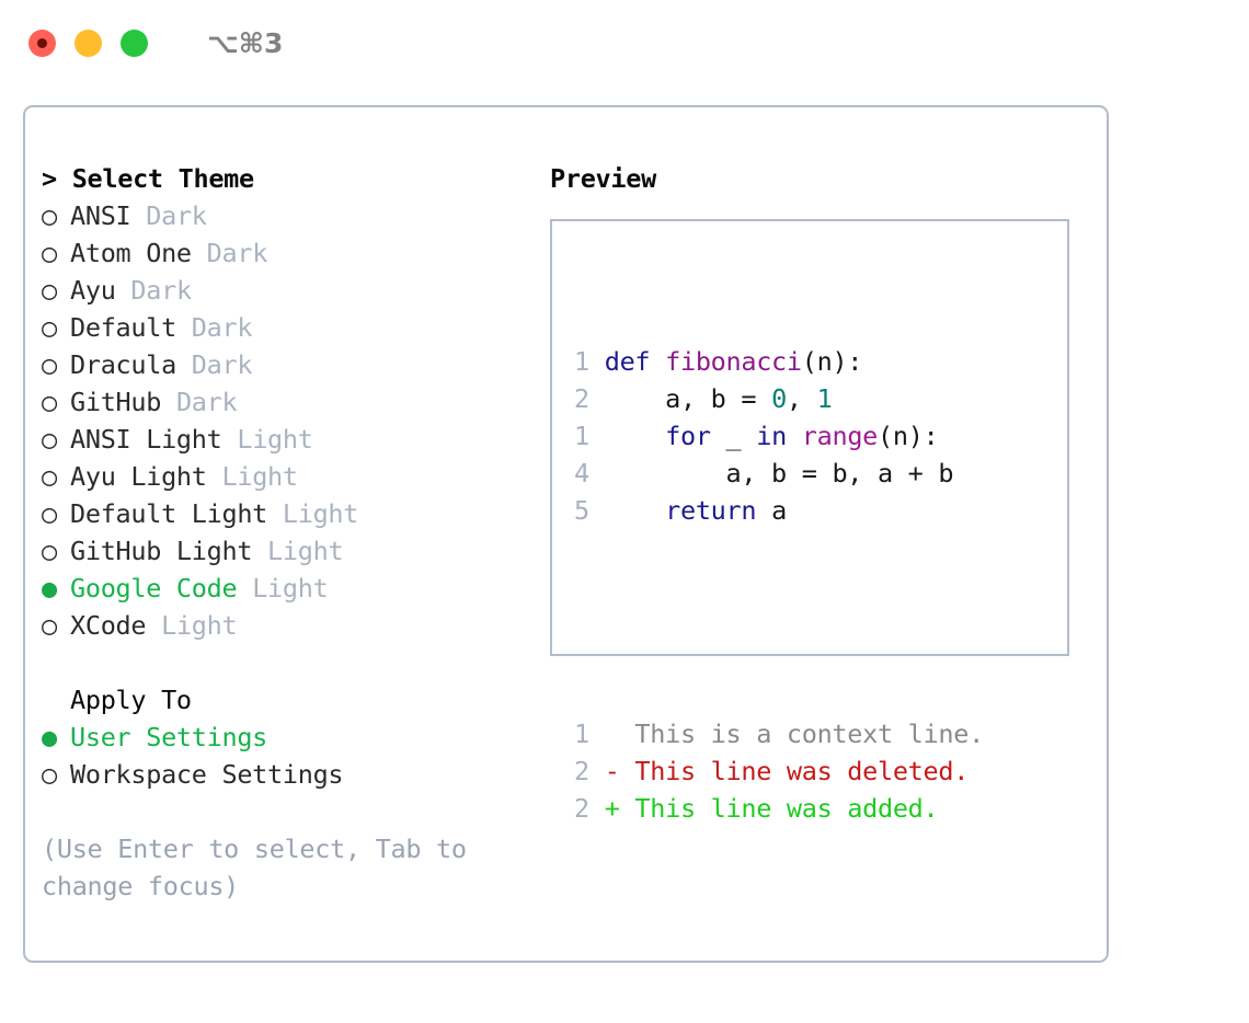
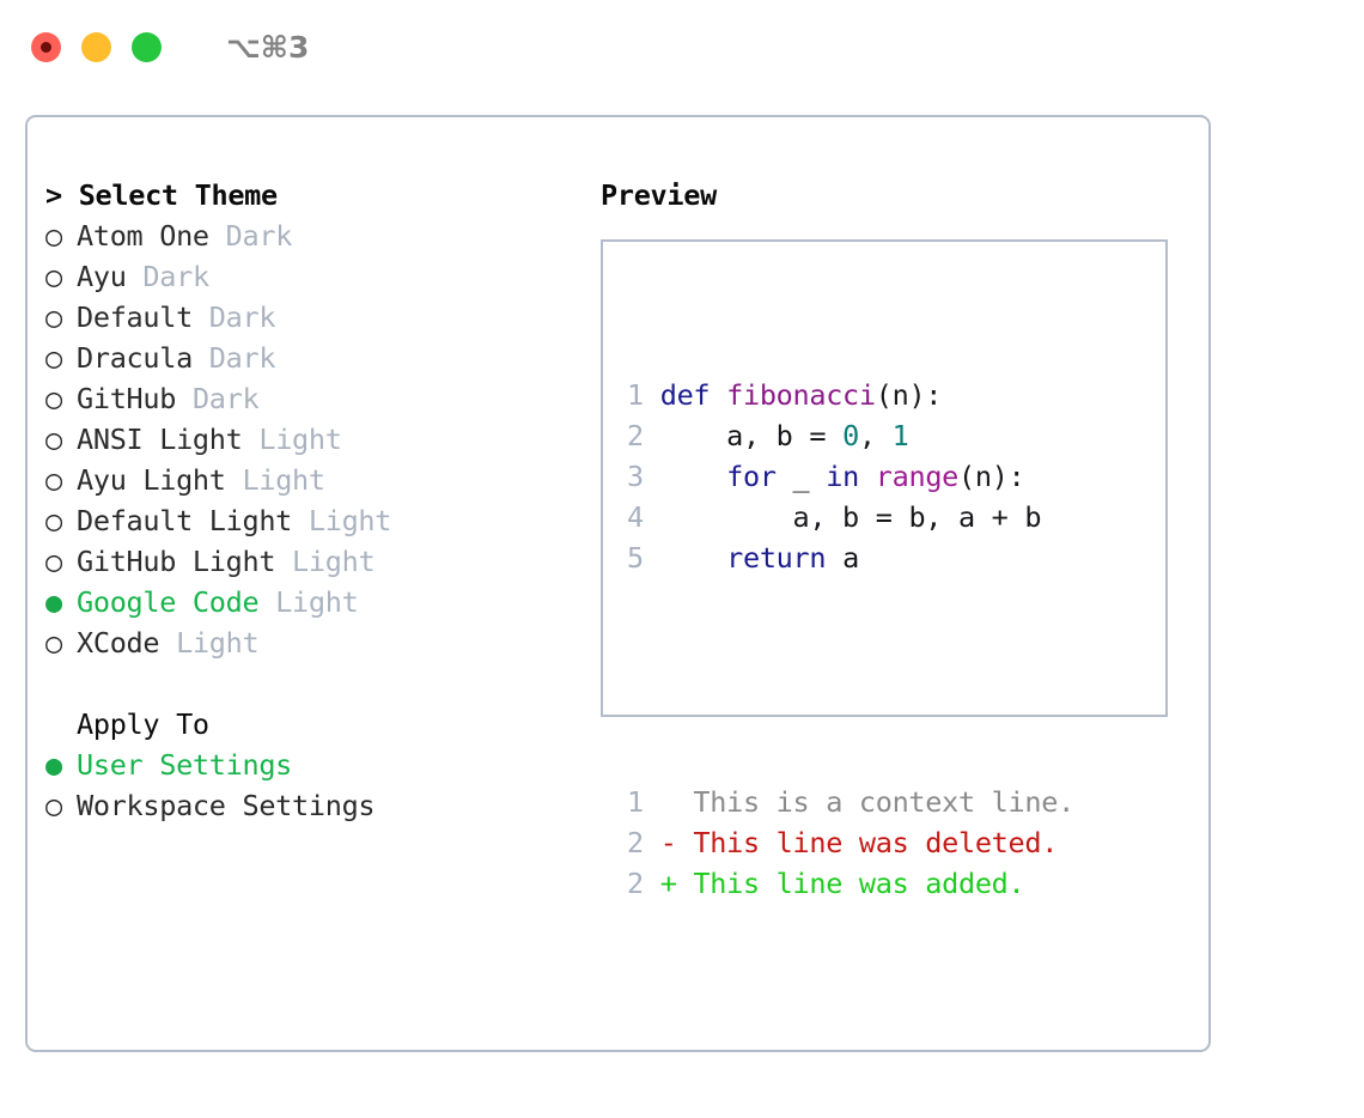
  ⌥⌘3
  > Select Theme
- ○ ANSI Dark
  ○ Atom One Dark
  ○ Ayu Dark
  ○ Default Dark
  ○ Dracula Dark
  ○ GitHub Dark
  ○ ANSI Light Light
  ○ Ayu Light Light
  ○ Default Light Light
  ○ GitHub Light Light
  ● Google Code Light
  ○ XCode Light
  Apply To
  ● User Settings
  ○ Workspace Settings
- (Use Enter to select, Tab to change focus)
  Preview
  1 def fibonacci(n):
  2 a, b = 0, 1
- 1 for _ in range(n):
+ 3 for _ in range(n):
  4 a, b = b, a + b
  5 return a
  1 This is a context line.
  2 - This line was deleted.
  2 + This line was added.
